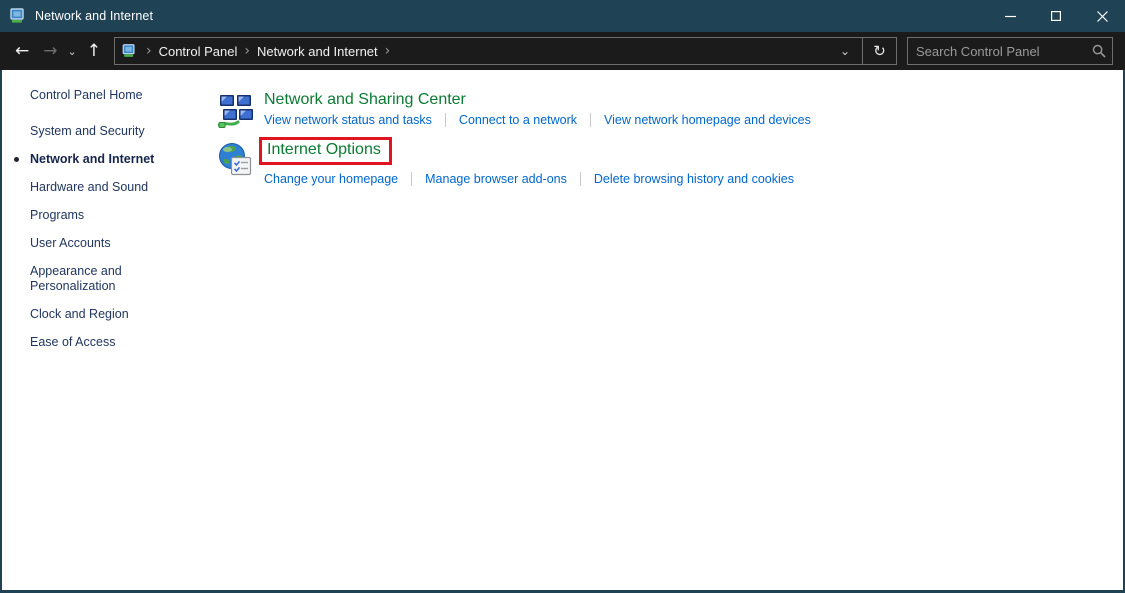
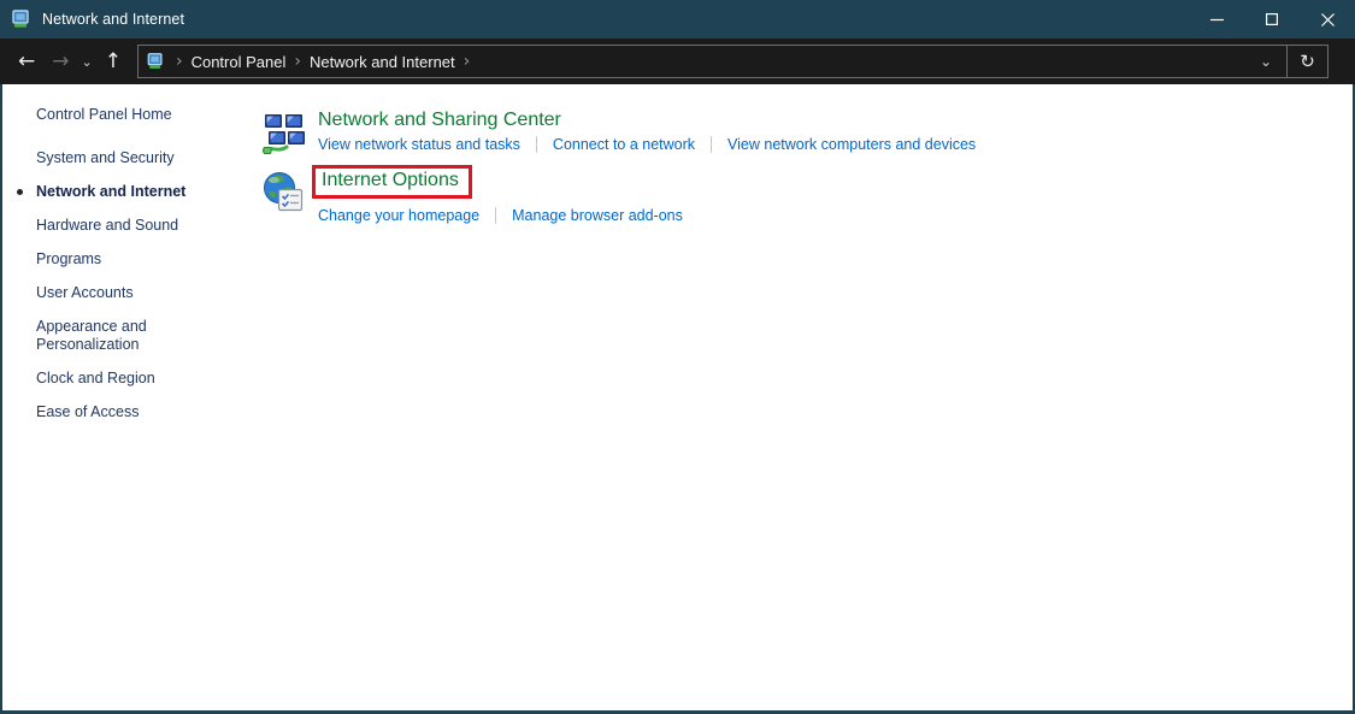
  Network and Internet
  ←
  →
  ⌄
  ↑
  ›
  Control Panel
  ›
  Network and Internet
  ›
  ⌄
  ↻
- Search Control Panel
  Control Panel Home
  System and Security
  Network and Internet
  Hardware and Sound
  Programs
  User Accounts
  Appearance and Personalization
  Clock and Region
  Ease of Access
  Network and Sharing Center
  View network status and tasks
  Connect to a network
- View network homepage and devices
+ View network computers and devices
  Internet Options
  Change your homepage
  Manage browser add-ons
- Delete browsing history and cookies
